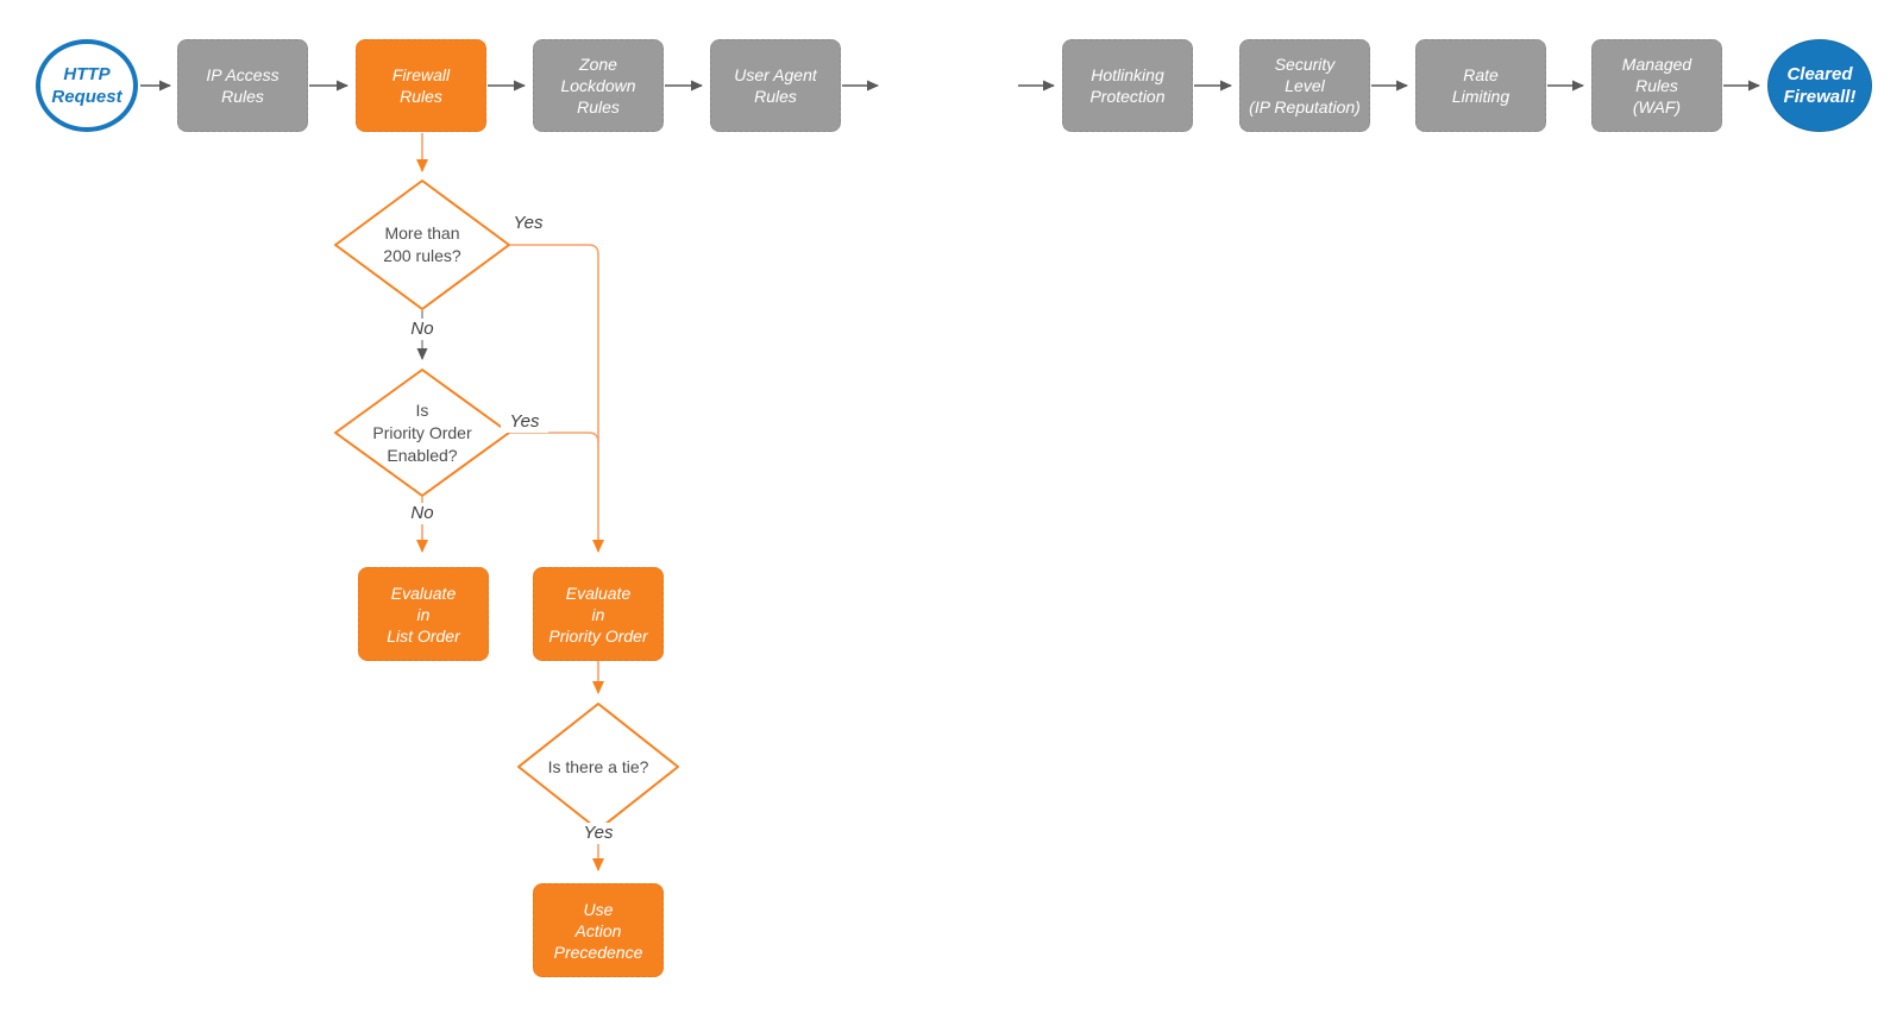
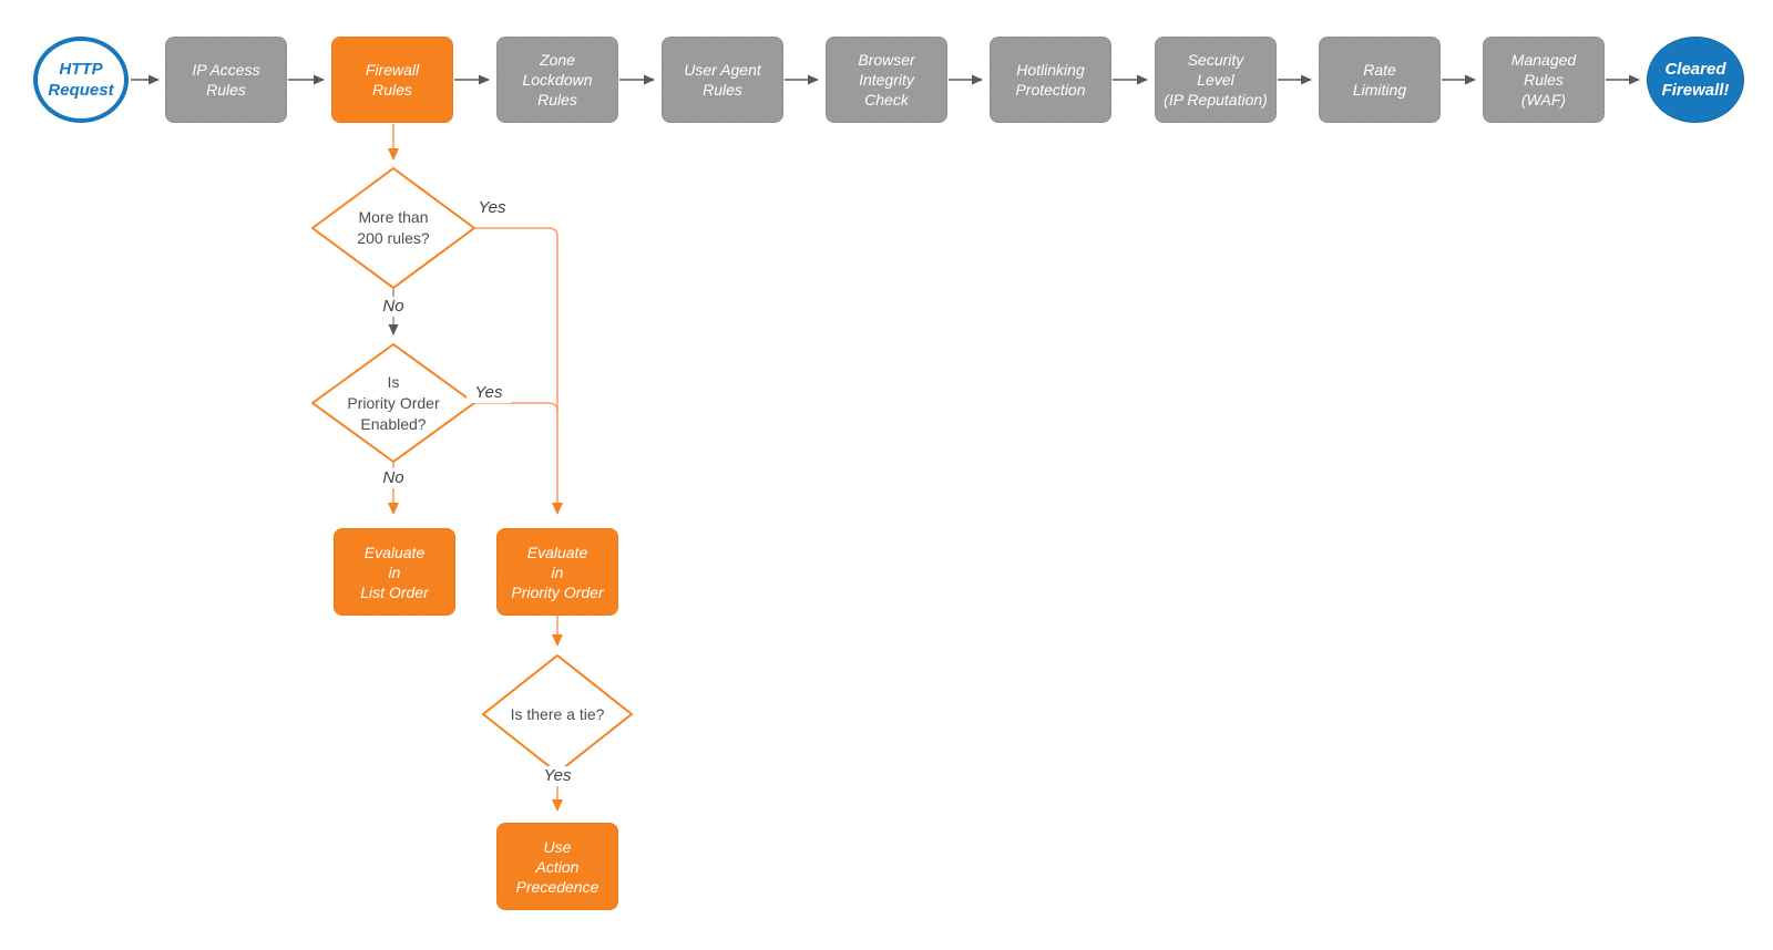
  HTTP
  Request
  Cleared
  Firewall!
  IP Access
  Rules
  Firewall
  Rules
  Zone
  Lockdown
  Rules
  User Agent
  Rules
+ Browser
+ Integrity
+ Check
  Hotlinking
  Protection
  Security
  Level
  (IP Reputation)
  Rate
  Limiting
  Managed
  Rules
  (WAF)
  More than
  200 rules?
  Is
  Priority Order
  Enabled?
  Is there a tie?
  Yes
  No
  Yes
  No
  Yes
  Evaluate
  in
  List Order
  Evaluate
  in
  Priority Order
  Use
  Action
  Precedence
